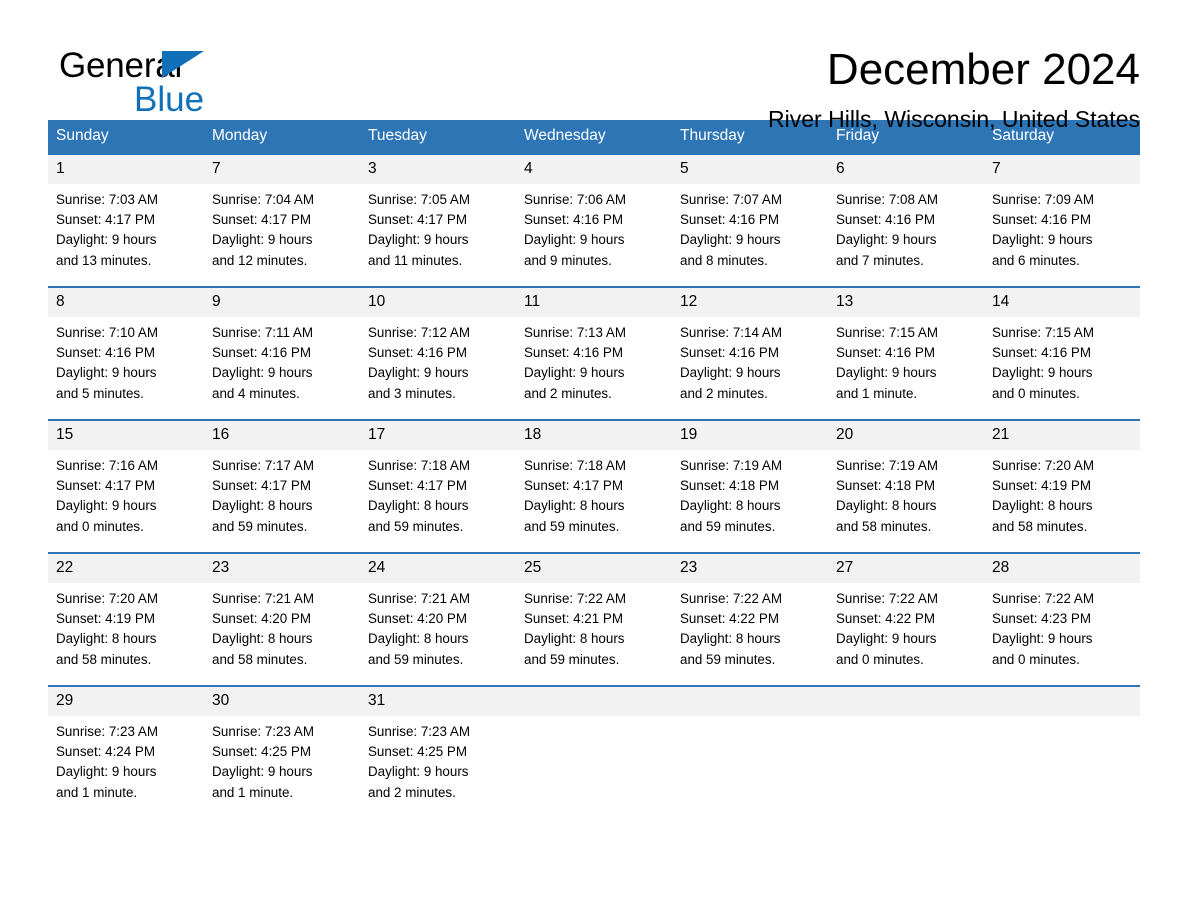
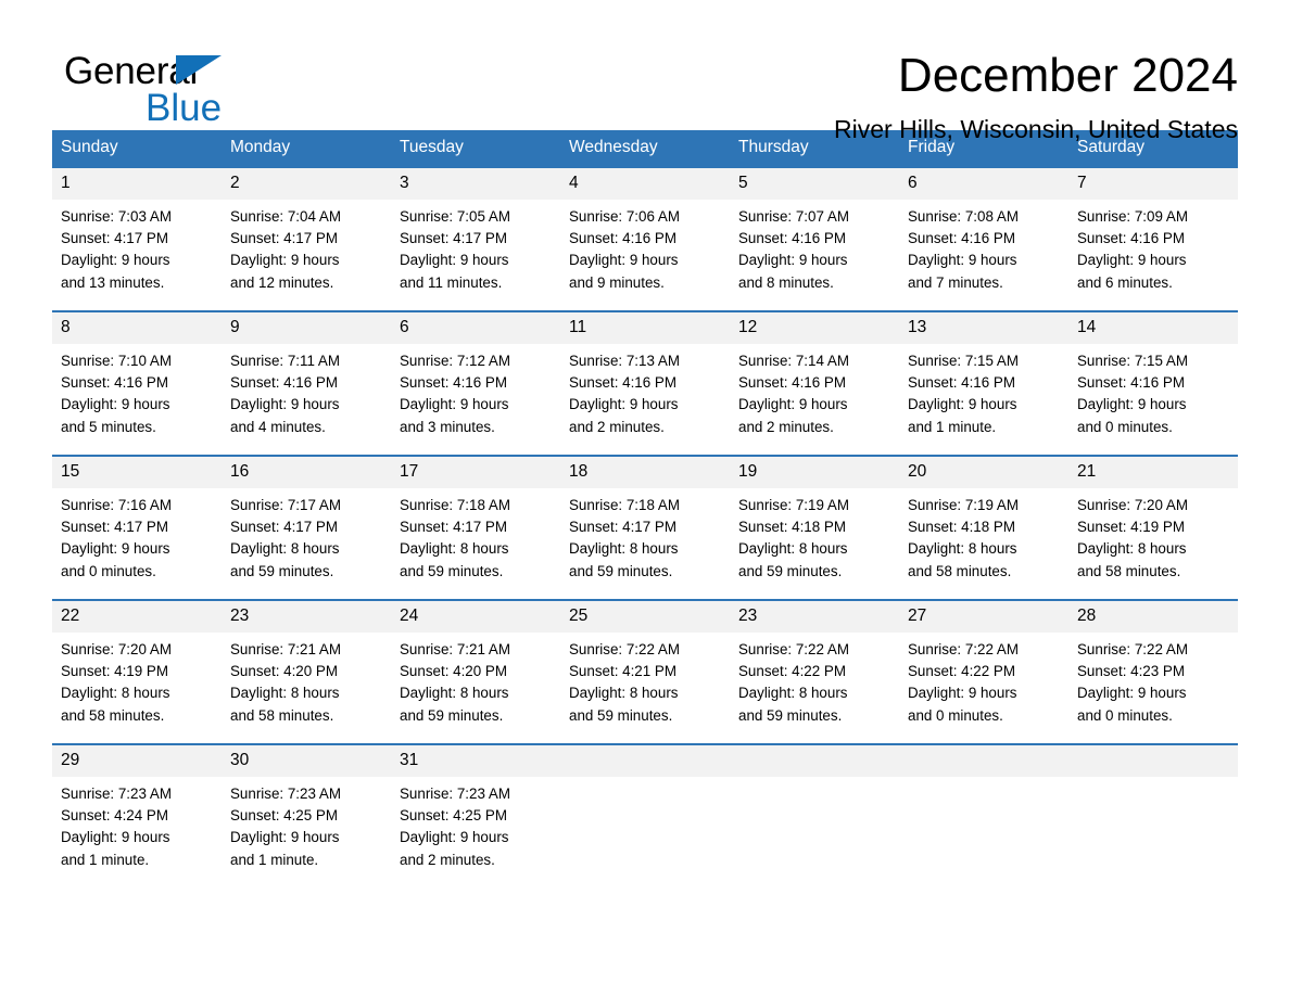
  General
  Blue
  December 2024
  River Hills, Wisconsin, United States
  Sunday	Monday	Tuesday	Wednesday	Thursday	Friday	Saturday
- 1 Sunrise: 7:03 AM Sunset: 4:17 PM Daylight: 9 hours and 13 minutes.	7 Sunrise: 7:04 AM Sunset: 4:17 PM Daylight: 9 hours and 12 minutes.	3 Sunrise: 7:05 AM Sunset: 4:17 PM Daylight: 9 hours and 11 minutes.	4 Sunrise: 7:06 AM Sunset: 4:16 PM Daylight: 9 hours and 9 minutes.	5 Sunrise: 7:07 AM Sunset: 4:16 PM Daylight: 9 hours and 8 minutes.	6 Sunrise: 7:08 AM Sunset: 4:16 PM Daylight: 9 hours and 7 minutes.	7 Sunrise: 7:09 AM Sunset: 4:16 PM Daylight: 9 hours and 6 minutes.
+ 1 Sunrise: 7:03 AM Sunset: 4:17 PM Daylight: 9 hours and 13 minutes.	2 Sunrise: 7:04 AM Sunset: 4:17 PM Daylight: 9 hours and 12 minutes.	3 Sunrise: 7:05 AM Sunset: 4:17 PM Daylight: 9 hours and 11 minutes.	4 Sunrise: 7:06 AM Sunset: 4:16 PM Daylight: 9 hours and 9 minutes.	5 Sunrise: 7:07 AM Sunset: 4:16 PM Daylight: 9 hours and 8 minutes.	6 Sunrise: 7:08 AM Sunset: 4:16 PM Daylight: 9 hours and 7 minutes.	7 Sunrise: 7:09 AM Sunset: 4:16 PM Daylight: 9 hours and 6 minutes.
- 8 Sunrise: 7:10 AM Sunset: 4:16 PM Daylight: 9 hours and 5 minutes.	9 Sunrise: 7:11 AM Sunset: 4:16 PM Daylight: 9 hours and 4 minutes.	10 Sunrise: 7:12 AM Sunset: 4:16 PM Daylight: 9 hours and 3 minutes.	11 Sunrise: 7:13 AM Sunset: 4:16 PM Daylight: 9 hours and 2 minutes.	12 Sunrise: 7:14 AM Sunset: 4:16 PM Daylight: 9 hours and 2 minutes.	13 Sunrise: 7:15 AM Sunset: 4:16 PM Daylight: 9 hours and 1 minute.	14 Sunrise: 7:15 AM Sunset: 4:16 PM Daylight: 9 hours and 0 minutes.
+ 8 Sunrise: 7:10 AM Sunset: 4:16 PM Daylight: 9 hours and 5 minutes.	9 Sunrise: 7:11 AM Sunset: 4:16 PM Daylight: 9 hours and 4 minutes.	6 Sunrise: 7:12 AM Sunset: 4:16 PM Daylight: 9 hours and 3 minutes.	11 Sunrise: 7:13 AM Sunset: 4:16 PM Daylight: 9 hours and 2 minutes.	12 Sunrise: 7:14 AM Sunset: 4:16 PM Daylight: 9 hours and 2 minutes.	13 Sunrise: 7:15 AM Sunset: 4:16 PM Daylight: 9 hours and 1 minute.	14 Sunrise: 7:15 AM Sunset: 4:16 PM Daylight: 9 hours and 0 minutes.
  15 Sunrise: 7:16 AM Sunset: 4:17 PM Daylight: 9 hours and 0 minutes.	16 Sunrise: 7:17 AM Sunset: 4:17 PM Daylight: 8 hours and 59 minutes.	17 Sunrise: 7:18 AM Sunset: 4:17 PM Daylight: 8 hours and 59 minutes.	18 Sunrise: 7:18 AM Sunset: 4:17 PM Daylight: 8 hours and 59 minutes.	19 Sunrise: 7:19 AM Sunset: 4:18 PM Daylight: 8 hours and 59 minutes.	20 Sunrise: 7:19 AM Sunset: 4:18 PM Daylight: 8 hours and 58 minutes.	21 Sunrise: 7:20 AM Sunset: 4:19 PM Daylight: 8 hours and 58 minutes.
  22 Sunrise: 7:20 AM Sunset: 4:19 PM Daylight: 8 hours and 58 minutes.	23 Sunrise: 7:21 AM Sunset: 4:20 PM Daylight: 8 hours and 58 minutes.	24 Sunrise: 7:21 AM Sunset: 4:20 PM Daylight: 8 hours and 59 minutes.	25 Sunrise: 7:22 AM Sunset: 4:21 PM Daylight: 8 hours and 59 minutes.	23 Sunrise: 7:22 AM Sunset: 4:22 PM Daylight: 8 hours and 59 minutes.	27 Sunrise: 7:22 AM Sunset: 4:22 PM Daylight: 9 hours and 0 minutes.	28 Sunrise: 7:22 AM Sunset: 4:23 PM Daylight: 9 hours and 0 minutes.
  29 Sunrise: 7:23 AM Sunset: 4:24 PM Daylight: 9 hours and 1 minute.	30 Sunrise: 7:23 AM Sunset: 4:25 PM Daylight: 9 hours and 1 minute.	31 Sunrise: 7:23 AM Sunset: 4:25 PM Daylight: 9 hours and 2 minutes.
